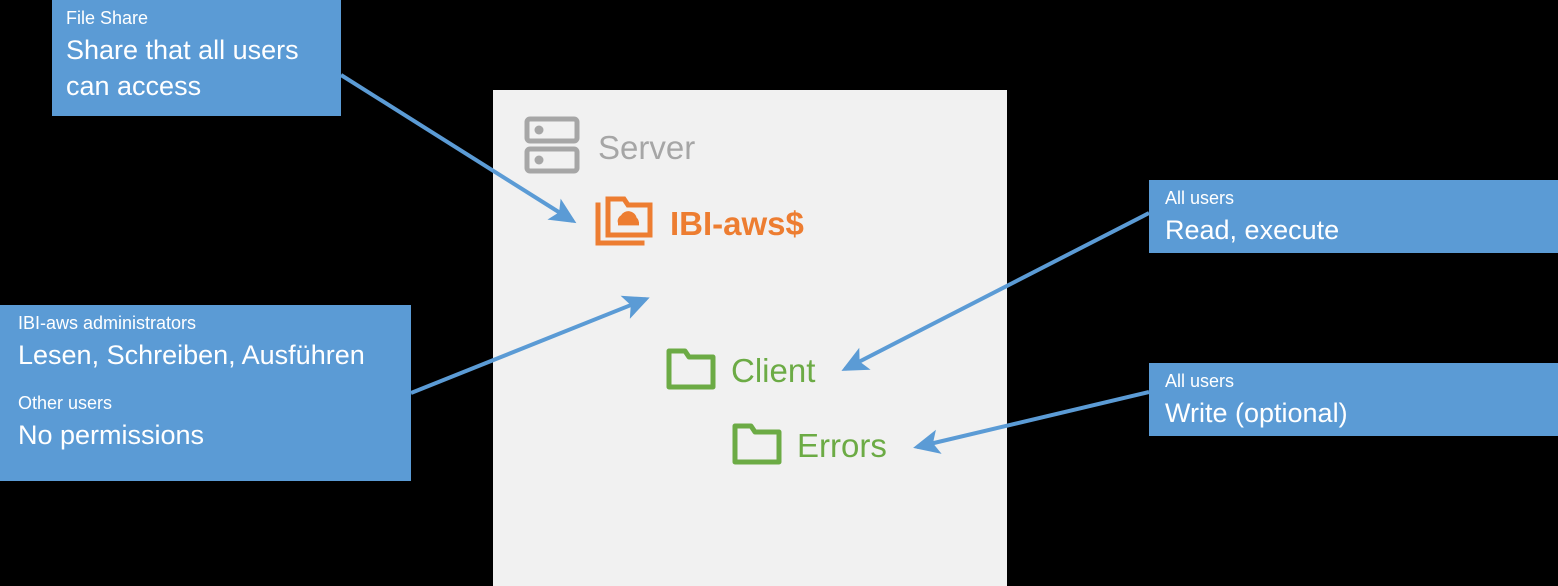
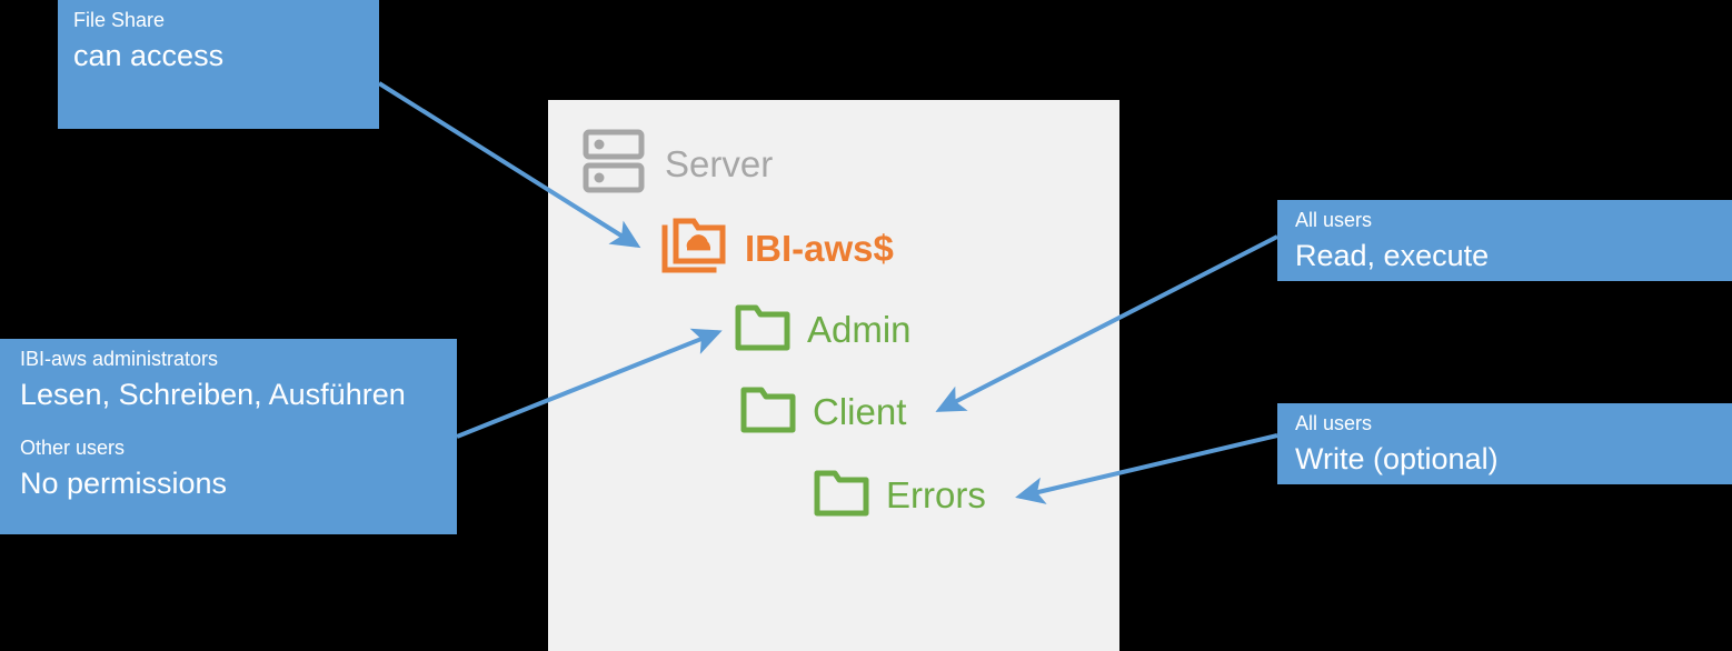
  Server
  IBI-aws$
+ Admin
  Client
  Errors
  File Share
- Share that all users
  can access
  IBI-aws administrators
  Lesen, Schreiben, Ausführen
  Other users
  No permissions
  All users
  Read, execute
  All users
  Write (optional)
